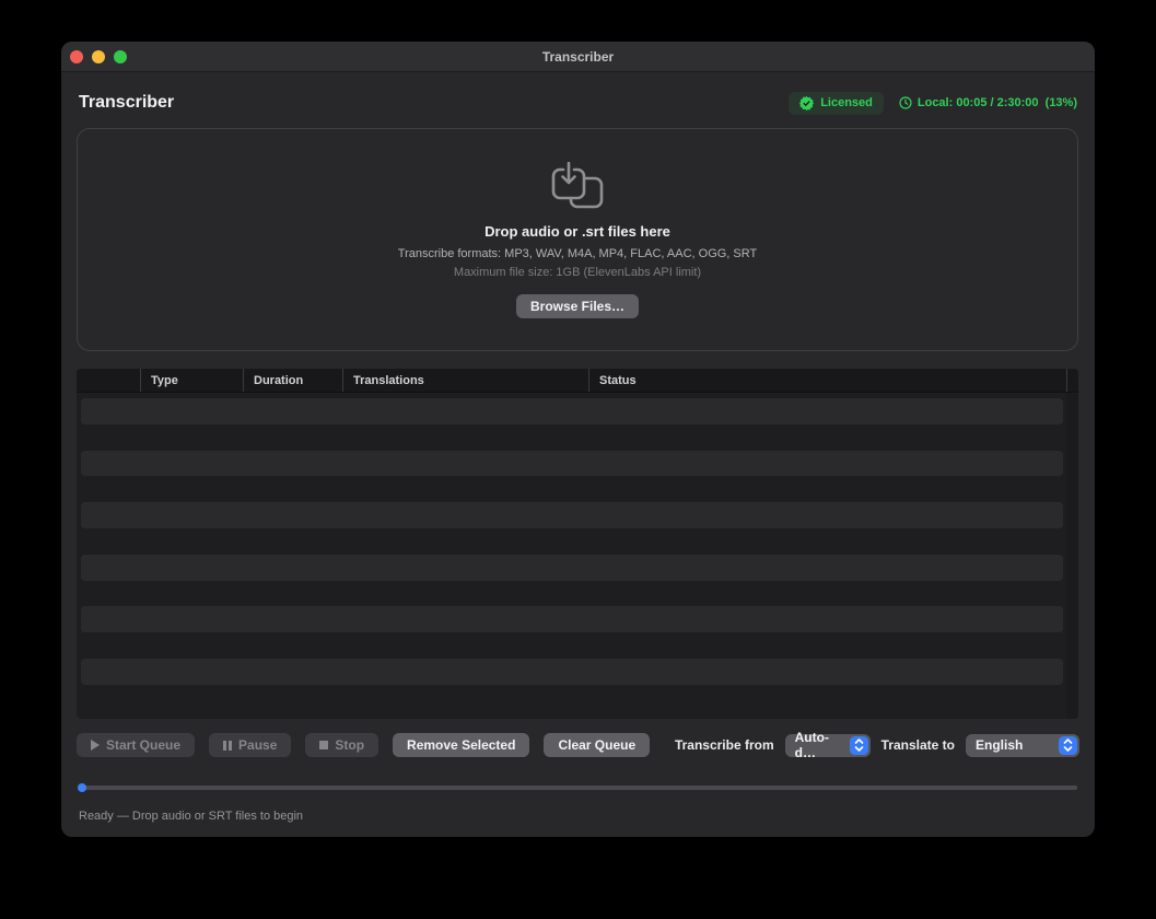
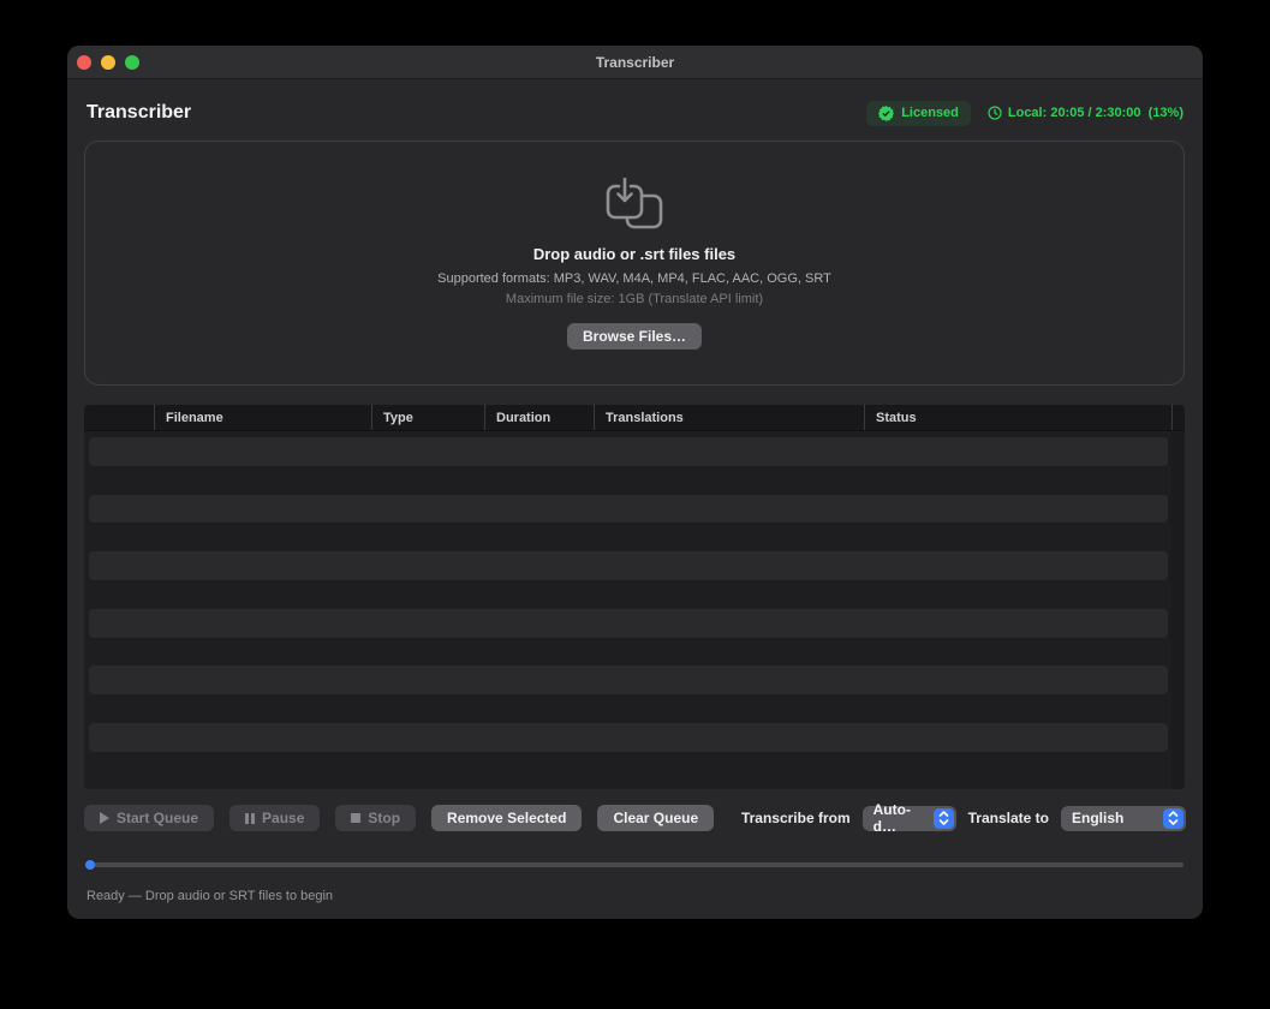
  Transcriber
  Transcriber
  Licensed
- Local: 00:05 / 2:30:00 (13%)
+ Local: 20:05 / 2:30:00 (13%)
- Drop audio or .srt files here
+ Drop audio or .srt files files
- Transcribe formats: MP3, WAV, M4A, MP4, FLAC, AAC, OGG, SRT
+ Supported formats: MP3, WAV, M4A, MP4, FLAC, AAC, OGG, SRT
- Maximum file size: 1GB (ElevenLabs API limit)
+ Maximum file size: 1GB (Translate API limit)
  Browse Files…
+ Filename
  Type
  Duration
  Translations
  Status
  Start Queue
  Pause
  Stop
  Remove Selected
  Clear Queue
  Transcribe from
  Auto-d…
  Translate to
  English
  Ready — Drop audio or SRT files to begin
